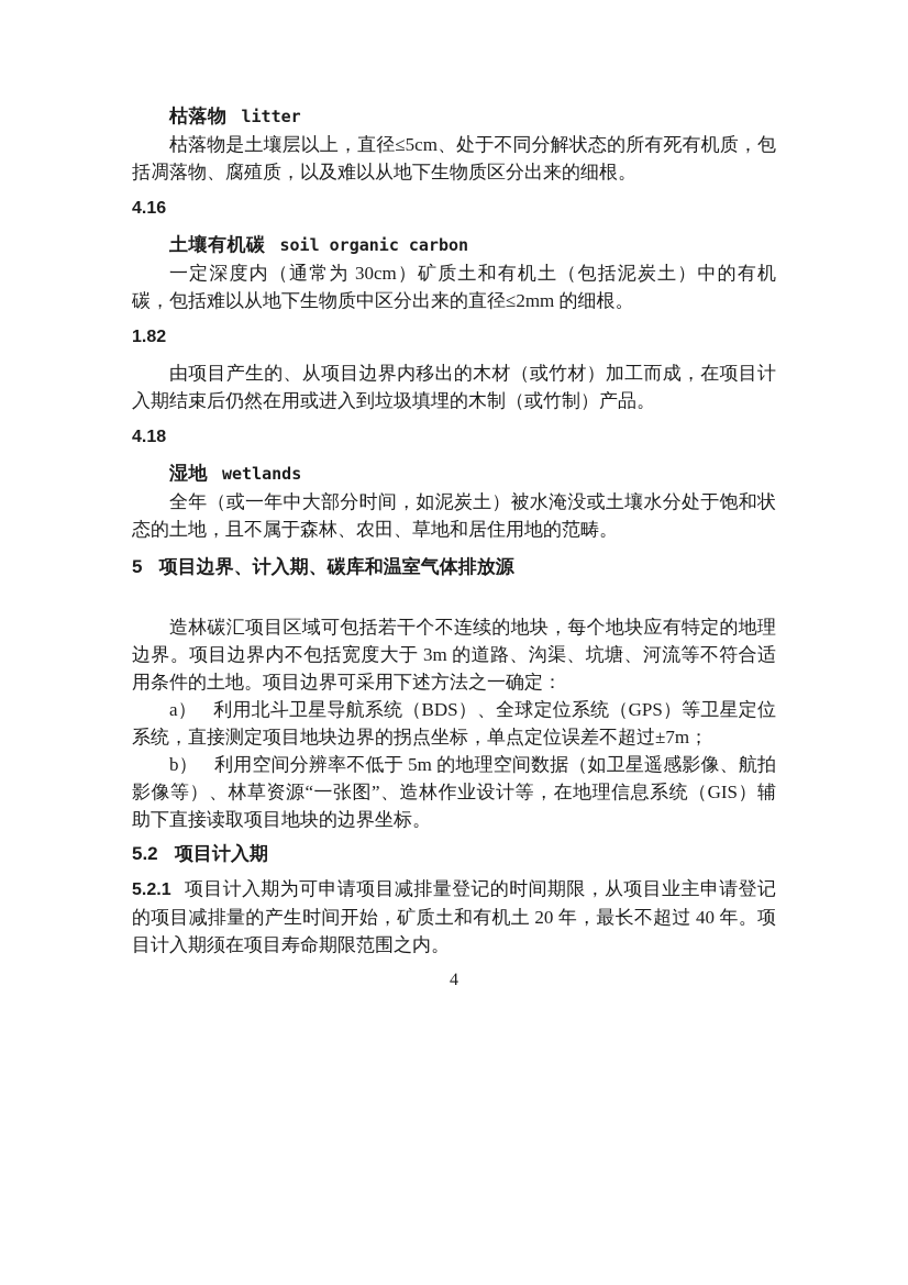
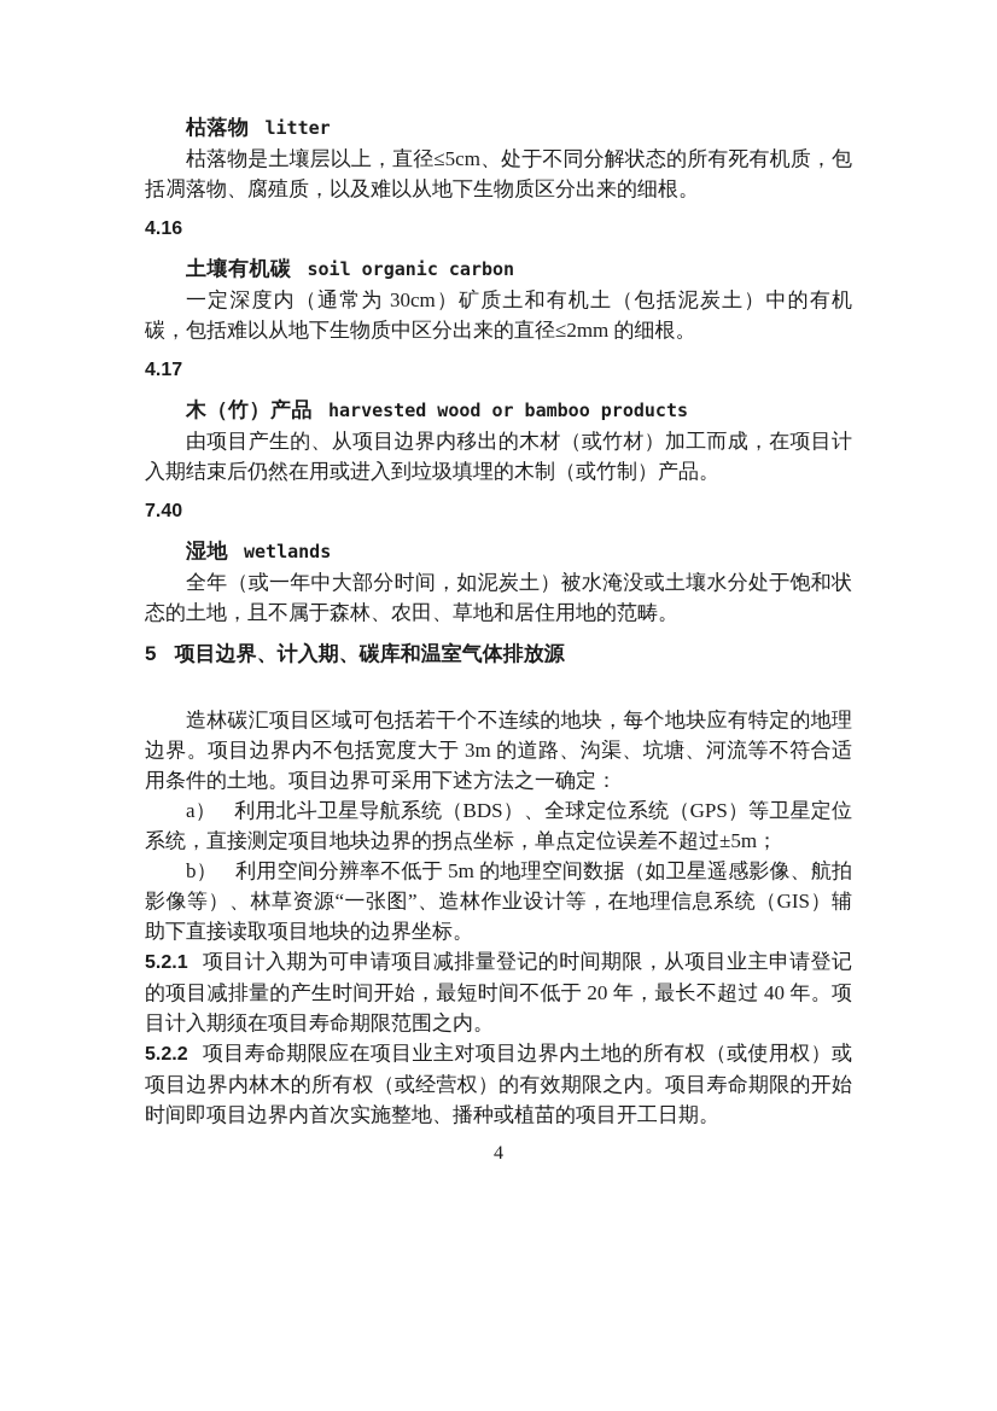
  枯落物 litter
  枯落物是土壤层以上，直径≤5cm、处于不同分解状态的所有死有机质，包括凋落物、腐殖质，以及难以从地下生物质区分出来的细根。
  4.16
  土壤有机碳 soil organic carbon
  一定深度内（通常为 30cm）矿质土和有机土（包括泥炭土）中的有机碳，包括难以从地下生物质中区分出来的直径≤2mm 的细根。
- 1.82
+ 4.17
+ 木（竹）产品 harvested wood or bamboo products
  由项目产生的、从项目边界内移出的木材（或竹材）加工而成，在项目计入期结束后仍然在用或进入到垃圾填埋的木制（或竹制）产品。
- 4.18
+ 7.40
  湿地 wetlands
  全年（或一年中大部分时间，如泥炭土）被水淹没或土壤水分处于饱和状态的土地，且不属于森林、农田、草地和居住用地的范畴。
  5 项目边界、计入期、碳库和温室气体排放源
  造林碳汇项目区域可包括若干个不连续的地块，每个地块应有特定的地理边界。项目边界内不包括宽度大于 3m 的道路、沟渠、坑塘、河流等不符合适用条件的土地。项目边界可采用下述方法之一确定：
- a） 利用北斗卫星导航系统（BDS）、全球定位系统（GPS）等卫星定位系统，直接测定项目地块边界的拐点坐标，单点定位误差不超过±7m；
+ a） 利用北斗卫星导航系统（BDS）、全球定位系统（GPS）等卫星定位系统，直接测定项目地块边界的拐点坐标，单点定位误差不超过±5m；
  b） 利用空间分辨率不低于 5m 的地理空间数据（如卫星遥感影像、航拍影像等）、林草资源“一张图”、造林作业设计等，在地理信息系统（GIS）辅助下直接读取项目地块的边界坐标。
- 5.2 项目计入期
- 5.2.1 项目计入期为可申请项目减排量登记的时间期限，从项目业主申请登记的项目减排量的产生时间开始，矿质土和有机土 20 年，最长不超过 40 年。项目计入期须在项目寿命期限范围之内。
+ 5.2.1 项目计入期为可申请项目减排量登记的时间期限，从项目业主申请登记的项目减排量的产生时间开始，最短时间不低于 20 年，最长不超过 40 年。项目计入期须在项目寿命期限范围之内。
+ 5.2.2 项目寿命期限应在项目业主对项目边界内土地的所有权（或使用权）或项目边界内林木的所有权（或经营权）的有效期限之内。项目寿命期限的开始时间即项目边界内首次实施整地、播种或植苗的项目开工日期。
  4
